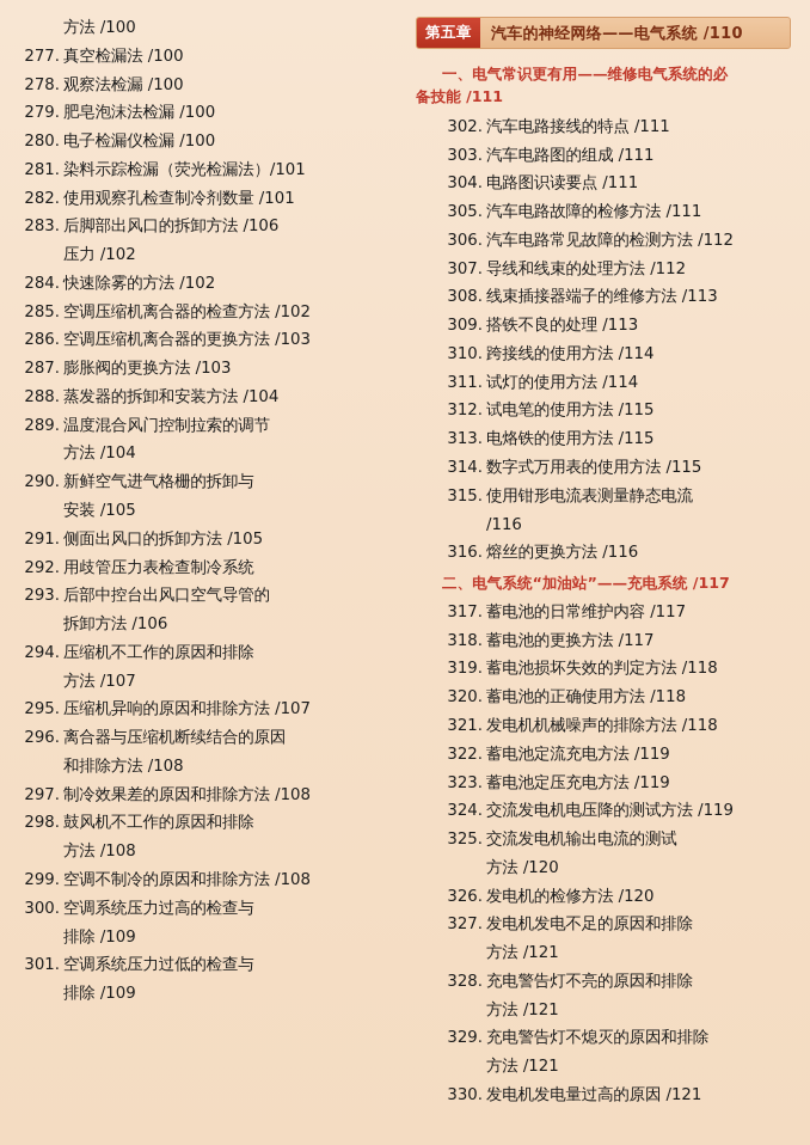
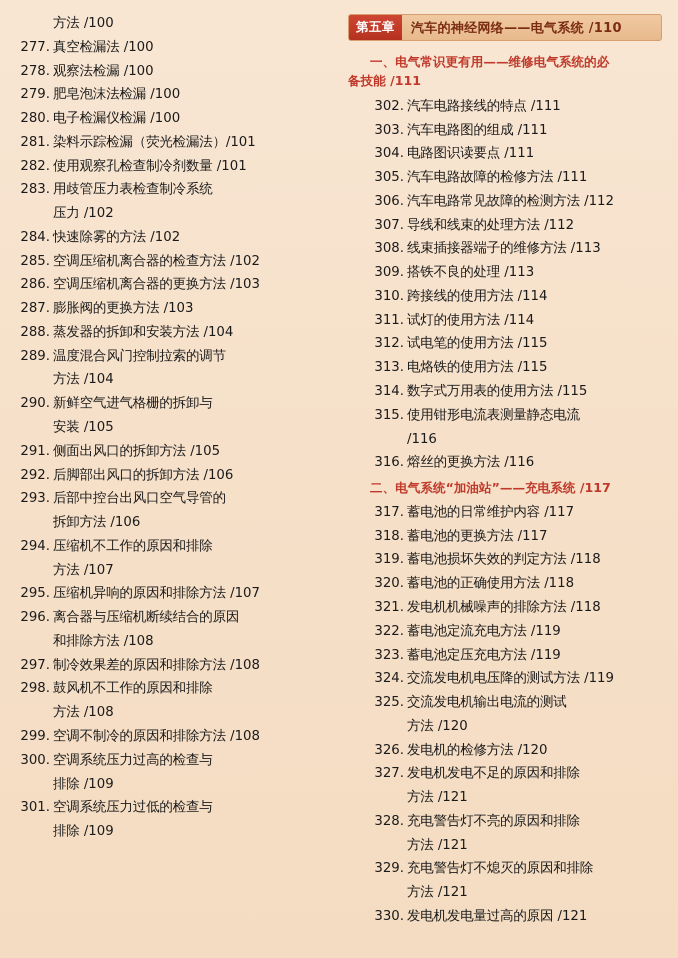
  方法 /100
  277.
  真空检漏法 /100
  278.
  观察法检漏 /100
  279.
  肥皂泡沫法检漏 /100
  280.
  电子检漏仪检漏 /100
  281.
  染料示踪检漏（荧光检漏法）/101
  282.
  使用观察孔检查制冷剂数量 /101
  283.
- 后脚部出风口的拆卸方法 /106
+ 用歧管压力表检查制冷系统
  压力 /102
  284.
  快速除雾的方法 /102
  285.
  空调压缩机离合器的检查方法 /102
  286.
  空调压缩机离合器的更换方法 /103
  287.
  膨胀阀的更换方法 /103
  288.
  蒸发器的拆卸和安装方法 /104
  289.
  温度混合风门控制拉索的调节
  方法 /104
  290.
  新鲜空气进气格栅的拆卸与
  安装 /105
  291.
  侧面出风口的拆卸方法 /105
  292.
- 用歧管压力表检查制冷系统
+ 后脚部出风口的拆卸方法 /106
  293.
  后部中控台出风口空气导管的
  拆卸方法 /106
  294.
  压缩机不工作的原因和排除
  方法 /107
  295.
  压缩机异响的原因和排除方法 /107
  296.
  离合器与压缩机断续结合的原因
  和排除方法 /108
  297.
  制冷效果差的原因和排除方法 /108
  298.
  鼓风机不工作的原因和排除
  方法 /108
  299.
  空调不制冷的原因和排除方法 /108
  300.
  空调系统压力过高的检查与
  排除 /109
  301.
  空调系统压力过低的检查与
  排除 /109
  第五章
  汽车的神经网络——电气系统 /110
  一、电气常识更有用——维修电气系统的必
  备技能 /111
  302.
  汽车电路接线的特点 /111
  303.
  汽车电路图的组成 /111
  304.
  电路图识读要点 /111
  305.
  汽车电路故障的检修方法 /111
  306.
  汽车电路常见故障的检测方法 /112
  307.
  导线和线束的处理方法 /112
  308.
  线束插接器端子的维修方法 /113
  309.
  搭铁不良的处理 /113
  310.
  跨接线的使用方法 /114
  311.
  试灯的使用方法 /114
  312.
  试电笔的使用方法 /115
  313.
  电烙铁的使用方法 /115
  314.
  数字式万用表的使用方法 /115
  315.
  使用钳形电流表测量静态电流
  /116
  316.
  熔丝的更换方法 /116
  二、电气系统“加油站”——充电系统 /117
  317.
  蓄电池的日常维护内容 /117
  318.
  蓄电池的更换方法 /117
  319.
  蓄电池损坏失效的判定方法 /118
  320.
  蓄电池的正确使用方法 /118
  321.
  发电机机械噪声的排除方法 /118
  322.
  蓄电池定流充电方法 /119
  323.
  蓄电池定压充电方法 /119
  324.
  交流发电机电压降的测试方法 /119
  325.
  交流发电机输出电流的测试
  方法 /120
  326.
  发电机的检修方法 /120
  327.
  发电机发电不足的原因和排除
  方法 /121
  328.
  充电警告灯不亮的原因和排除
  方法 /121
  329.
  充电警告灯不熄灭的原因和排除
  方法 /121
  330.
  发电机发电量过高的原因 /121
